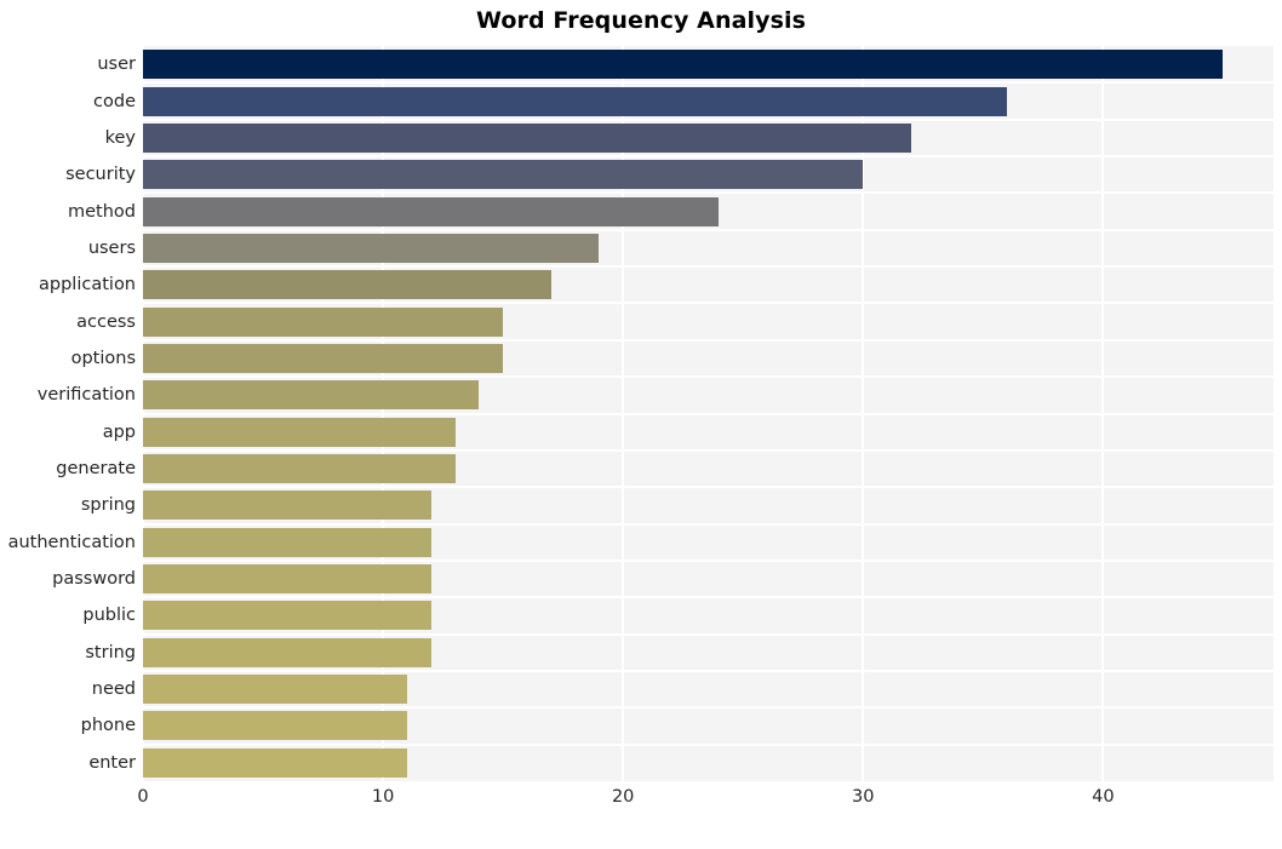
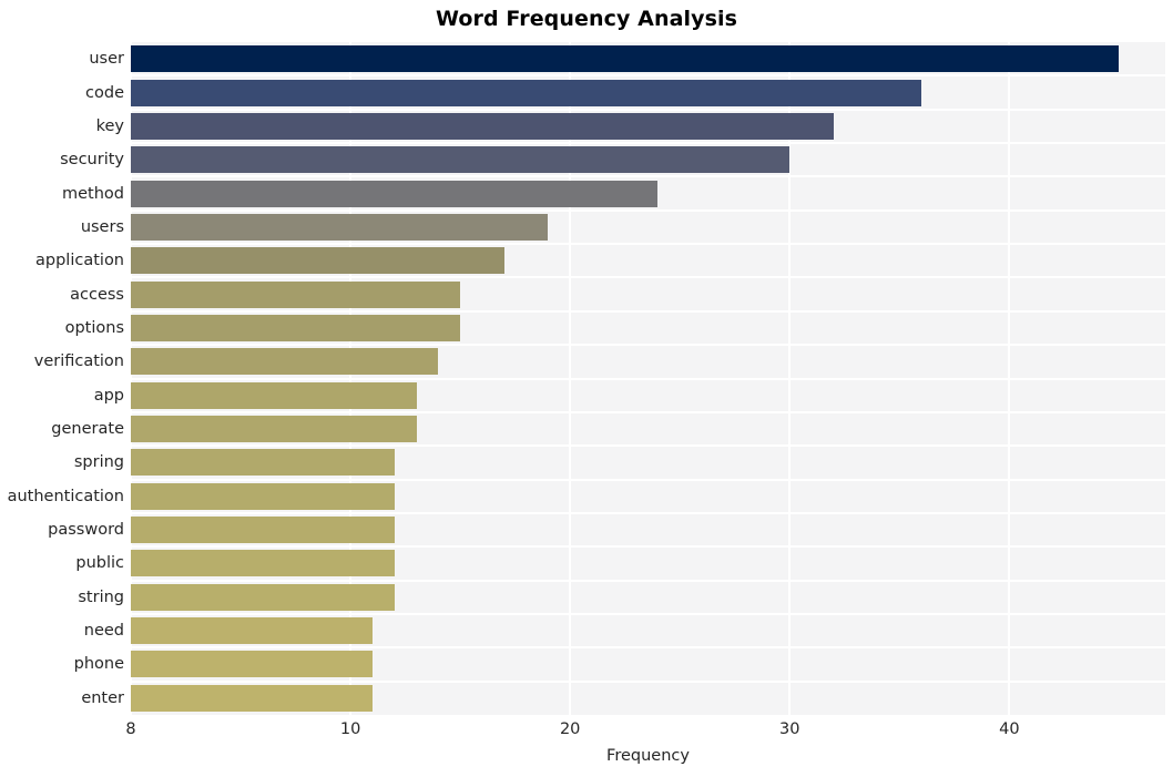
  Word Frequency Analysis
  user
  code
  key
  security
  method
  users
  application
  access
  options
  verification
  app
  generate
  spring
  authentication
  password
  public
  string
  need
  phone
  enter
- 0
+ 8
  10
  20
  30
  40
+ Frequency
